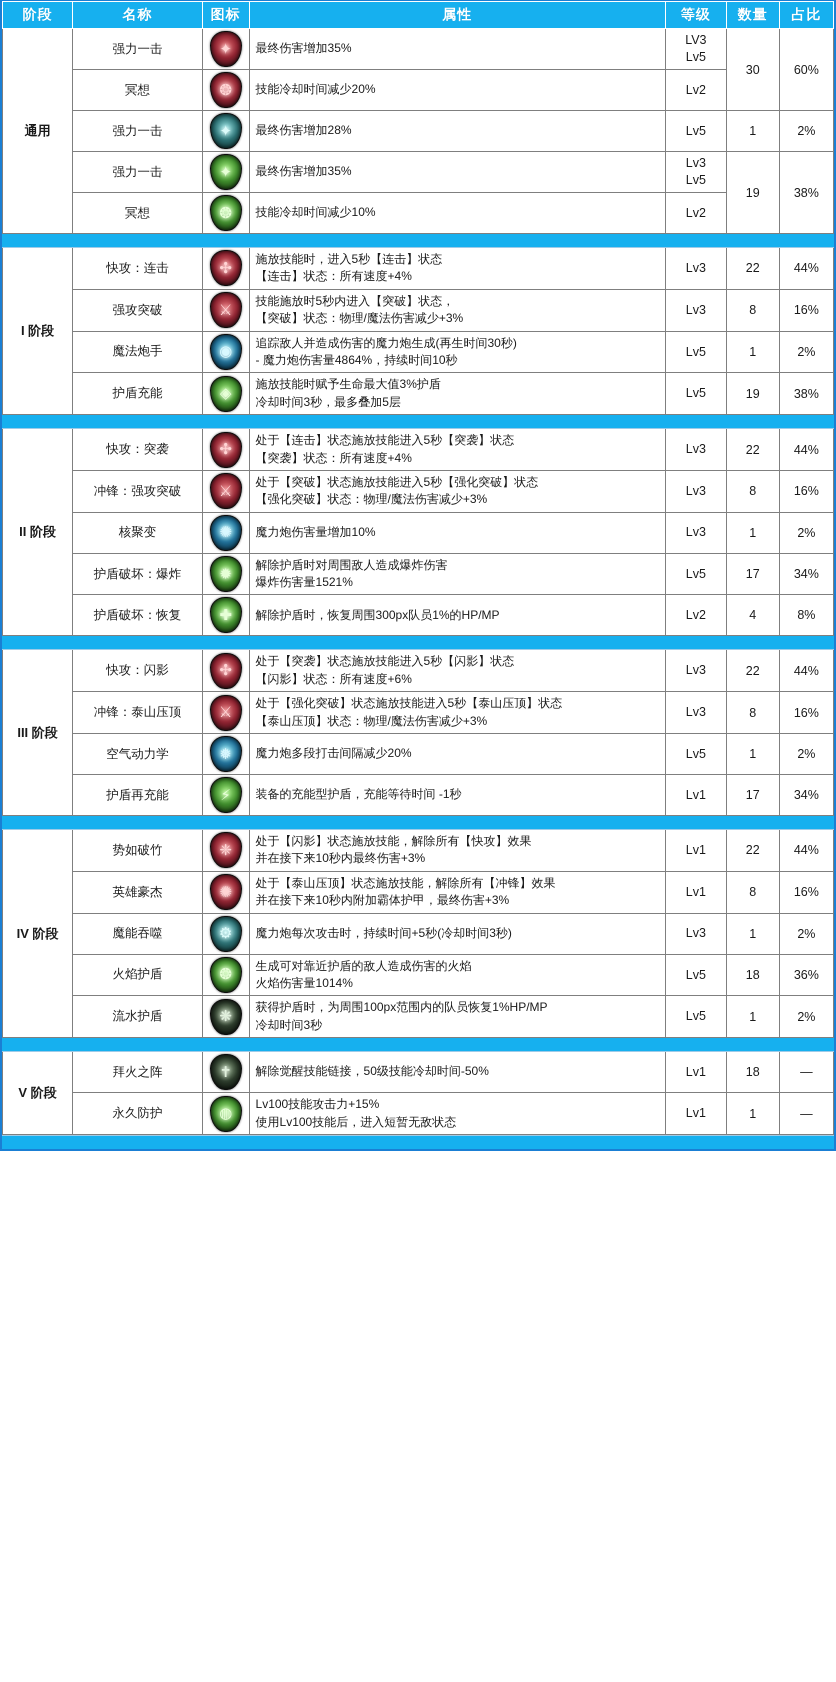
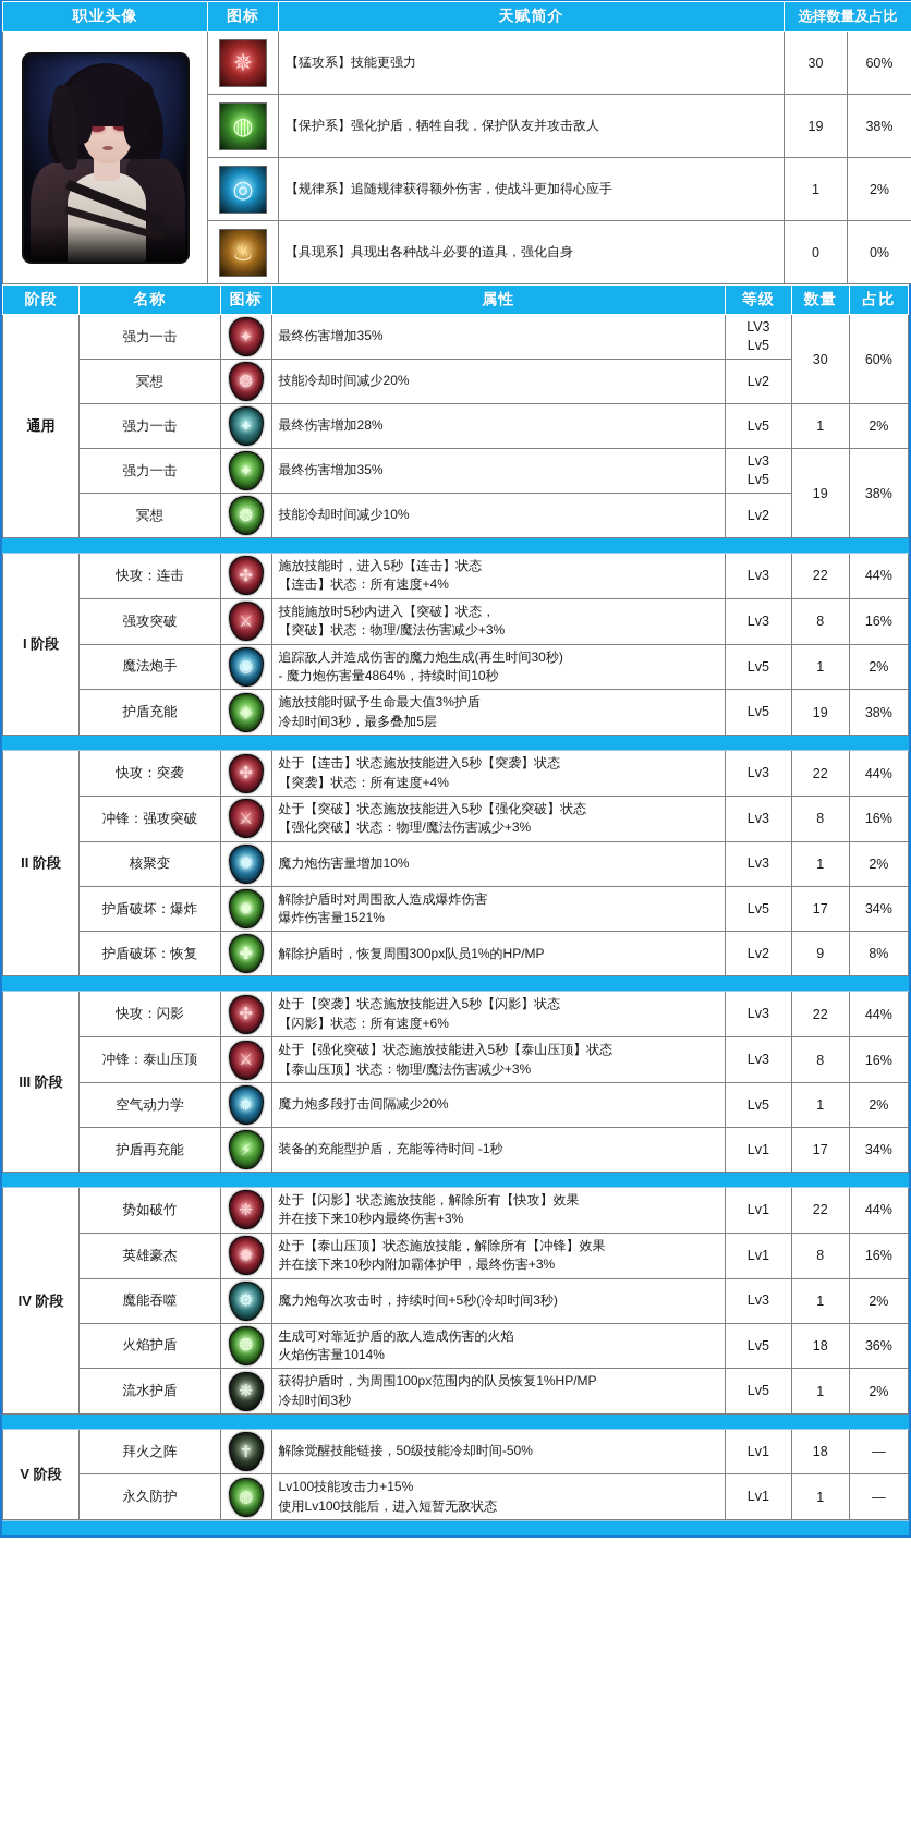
+ 职业头像	图标	天赋简介	选择数量及占比
+ 	✵	【猛攻系】技能更强力	30	60%
+ ◍	【保护系】强化护盾，牺牲自我，保护队友并攻击敌人	19	38%
+ ◎	【规律系】追随规律获得额外伤害，使战斗更加得心应手	1	2%
+ ♨	【具现系】具现出各种战斗必要的道具，强化自身	0	0%
  阶段	名称	图标	属性	等级	数量	占比
  通用	强力一击	✦	最终伤害增加35%	LV3Lv5	30	60%
  冥想	❂	技能冷却时间减少20%	Lv2
  强力一击	✦	最终伤害增加28%	Lv5	1	2%
  强力一击	✦	最终伤害增加35%	Lv3Lv5	19	38%
  冥想	❂	技能冷却时间减少10%	Lv2
  I 阶段	快攻：连击	✣	施放技能时，进入5秒【连击】状态 【连击】状态：所有速度+4%	Lv3	22	44%
  强攻突破	⚔	技能施放时5秒内进入【突破】状态， 【突破】状态：物理/魔法伤害减少+3%	Lv3	8	16%
  魔法炮手	◉	追踪敌人并造成伤害的魔力炮生成(再生时间30秒)- 魔力炮伤害量4864%，持续时间10秒	Lv5	1	2%
  护盾充能	◈	施放技能时赋予生命最大值3%护盾冷却时间3秒，最多叠加5层	Lv5	19	38%
  II 阶段	快攻：突袭	✣	处于【连击】状态施放技能进入5秒【突袭】状态 【突袭】状态：所有速度+4%	Lv3	22	44%
  冲锋：强攻突破	⚔	处于【突破】状态施放技能进入5秒【强化突破】状态 【强化突破】状态：物理/魔法伤害减少+3%	Lv3	8	16%
  核聚变	✺	魔力炮伤害量增加10%	Lv3	1	2%
  护盾破坏：爆炸	✹	解除护盾时对周围敌人造成爆炸伤害爆炸伤害量1521%	Lv5	17	34%
- 护盾破坏：恢复	✚	解除护盾时，恢复周围300px队员1%的HP/MP	Lv2	4	8%
+ 护盾破坏：恢复	✚	解除护盾时，恢复周围300px队员1%的HP/MP	Lv2	9	8%
  III 阶段	快攻：闪影	✣	处于【突袭】状态施放技能进入5秒【闪影】状态 【闪影】状态：所有速度+6%	Lv3	22	44%
  冲锋：泰山压顶	⚔	处于【强化突破】状态施放技能进入5秒【泰山压顶】状态 【泰山压顶】状态：物理/魔法伤害减少+3%	Lv3	8	16%
  空气动力学	❅	魔力炮多段打击间隔减少20%	Lv5	1	2%
  护盾再充能	⚡	装备的充能型护盾，充能等待时间 -1秒	Lv1	17	34%
  IV 阶段	势如破竹	❈	处于【闪影】状态施放技能，解除所有【快攻】效果并在接下来10秒内最终伤害+3%	Lv1	22	44%
  英雄豪杰	✺	处于【泰山压顶】状态施放技能，解除所有【冲锋】效果并在接下来10秒内附加霸体护甲，最终伤害+3%	Lv1	8	16%
  魔能吞噬	⚙	魔力炮每次攻击时，持续时间+5秒(冷却时间3秒)	Lv3	1	2%
  火焰护盾	❂	生成可对靠近护盾的敌人造成伤害的火焰火焰伤害量1014%	Lv5	18	36%
  流水护盾	❋	获得护盾时，为周围100px范围内的队员恢复1%HP/MP冷却时间3秒	Lv5	1	2%
  V 阶段	拜火之阵	✝	解除觉醒技能链接，50级技能冷却时间-50%	Lv1	18	—
  永久防护	◍	Lv100技能攻击力+15%使用Lv100技能后，进入短暂无敌状态	Lv1	1	—
